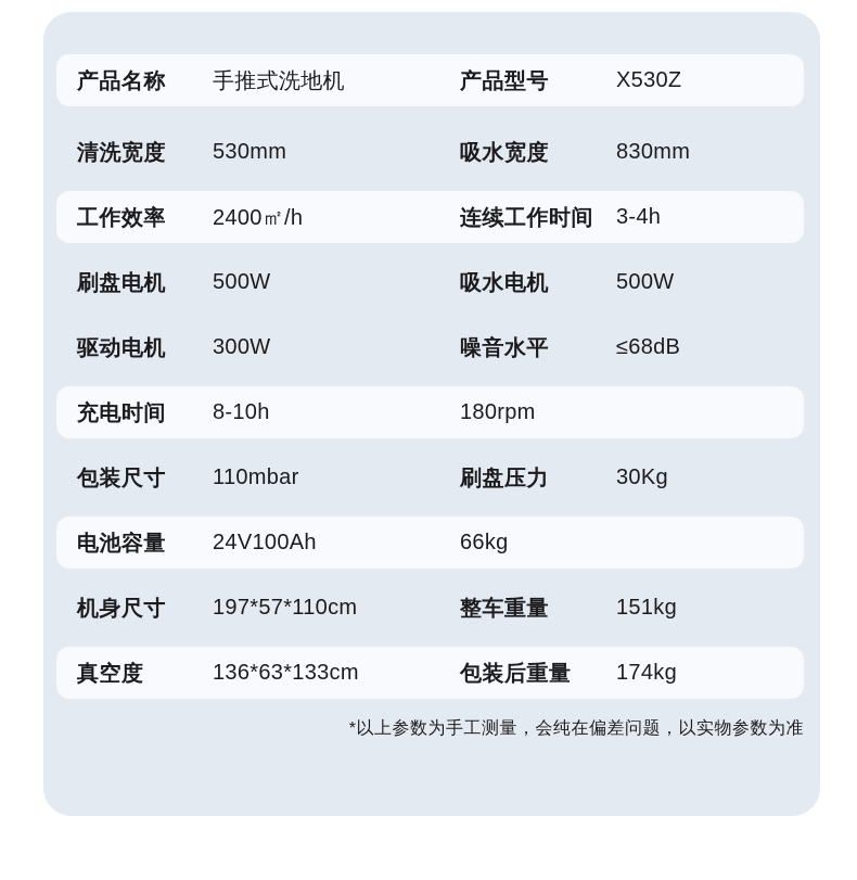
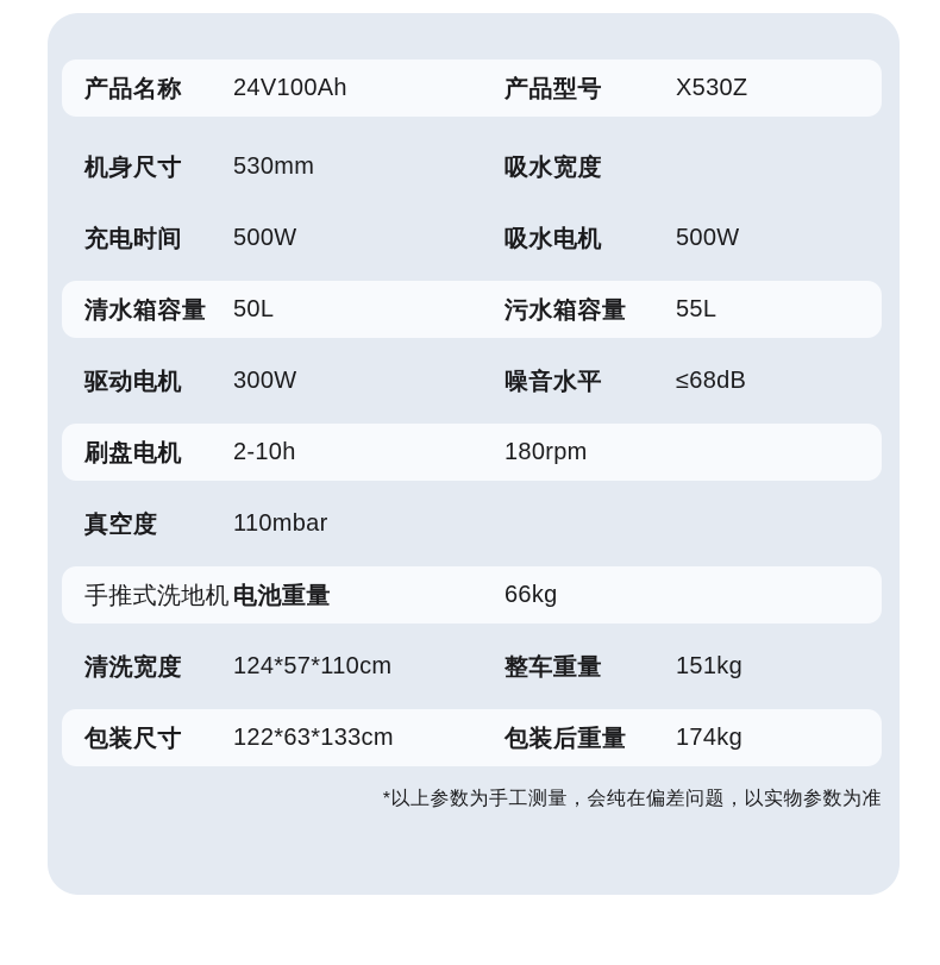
  产品名称
- 手推式洗地机
+ 24V100Ah
  产品型号
  X530Z
- 清洗宽度
+ 机身尺寸
  530mm
  吸水宽度
- 830mm
- 工作效率
- 2400㎡/h
- 连续工作时间
- 3-4h
- 刷盘电机
+ 充电时间
  500W
  吸水电机
  500W
+ 清水箱容量
+ 50L
+ 污水箱容量
+ 55L
  驱动电机
  300W
  噪音水平
  ≤68dB
- 充电时间
+ 刷盘电机
- 8-10h
+ 2-10h
  180rpm
- 包装尺寸
+ 真空度
  110mbar
- 刷盘压力
- 30Kg
- 电池容量
- 24V100Ah
+ 手推式洗地机
+ 电池重量
  66kg
- 机身尺寸
+ 清洗宽度
- 197*57*110cm
+ 124*57*110cm
  整车重量
  151kg
- 真空度
+ 包装尺寸
- 136*63*133cm
+ 122*63*133cm
  包装后重量
  174kg
  *以上参数为手工测量，会纯在偏差问题，以实物参数为准
